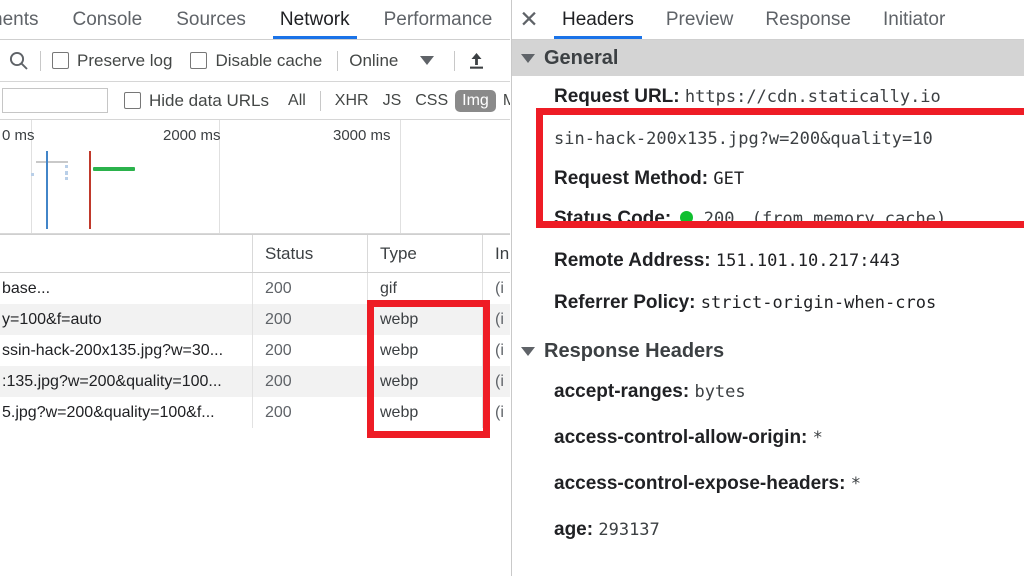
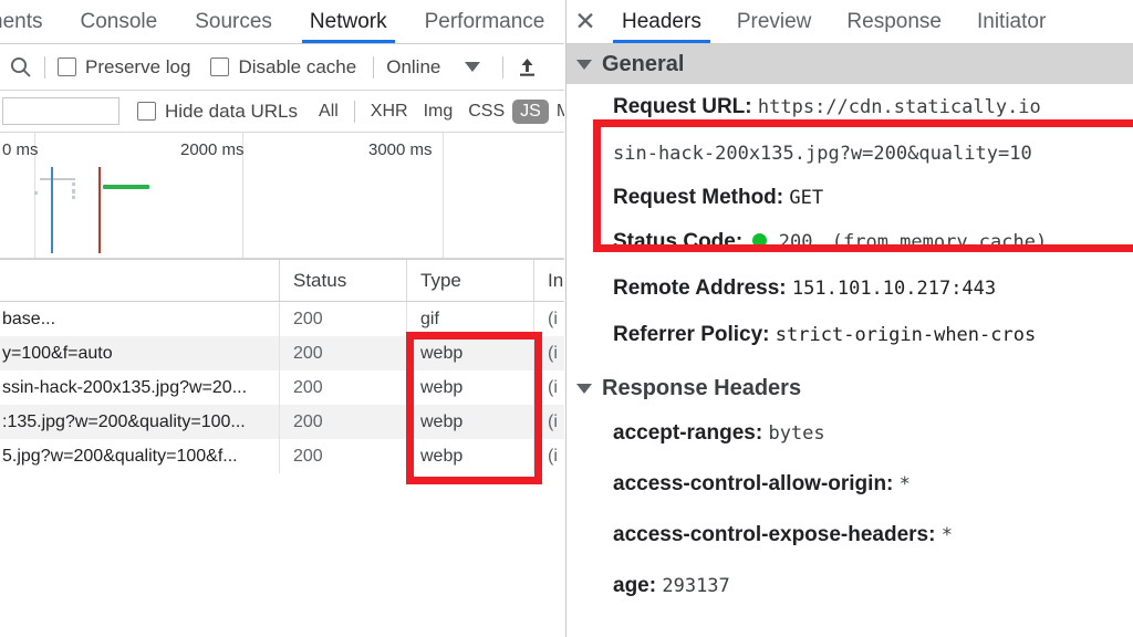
  ents
  Console
  Sources
  Network
  Performance
  Preserve log
  Disable cache
  Online
  Hide data URLs
  All
  XHR
- JS
+ Img
  CSS
- Img
+ JS
  0 ms
  2000 ms
  3000 ms
  Status
  Type
  In
  base...
  200
  gif
  (i
  y=100&f=auto
  200
  webp
  (i
- ssin-hack-200x135.jpg?w=30...
+ ssin-hack-200x135.jpg?w=20...
  200
  webp
  (i
  :135.jpg?w=200&quality=100...
  200
  webp
  (i
  5.jpg?w=200&quality=100&f...
  200
  webp
  (i
  ✕
  Headers
  Preview
  Response
  Initiator
  General
  Request URL: https://cdn.statically.io
  sin-hack-200x135.jpg?w=200&quality=10
  Request Method: GET
  Status Code: 200 (from memory cache)
  Remote Address: 151.101.10.217:443
  Referrer Policy: strict-origin-when-cros
  Response Headers
  accept-ranges: bytes
  access-control-allow-origin: *
  access-control-expose-headers: *
  age: 293137
